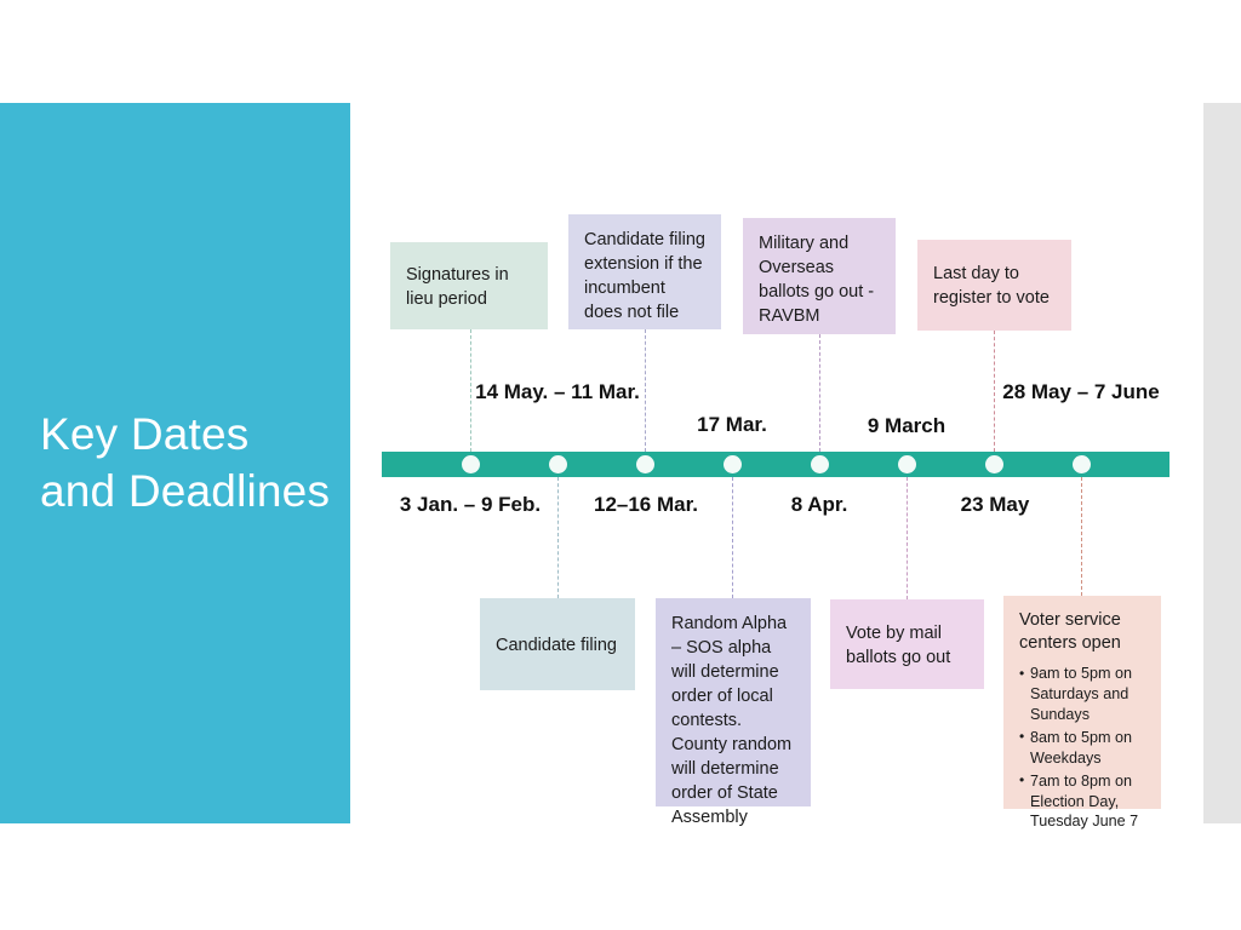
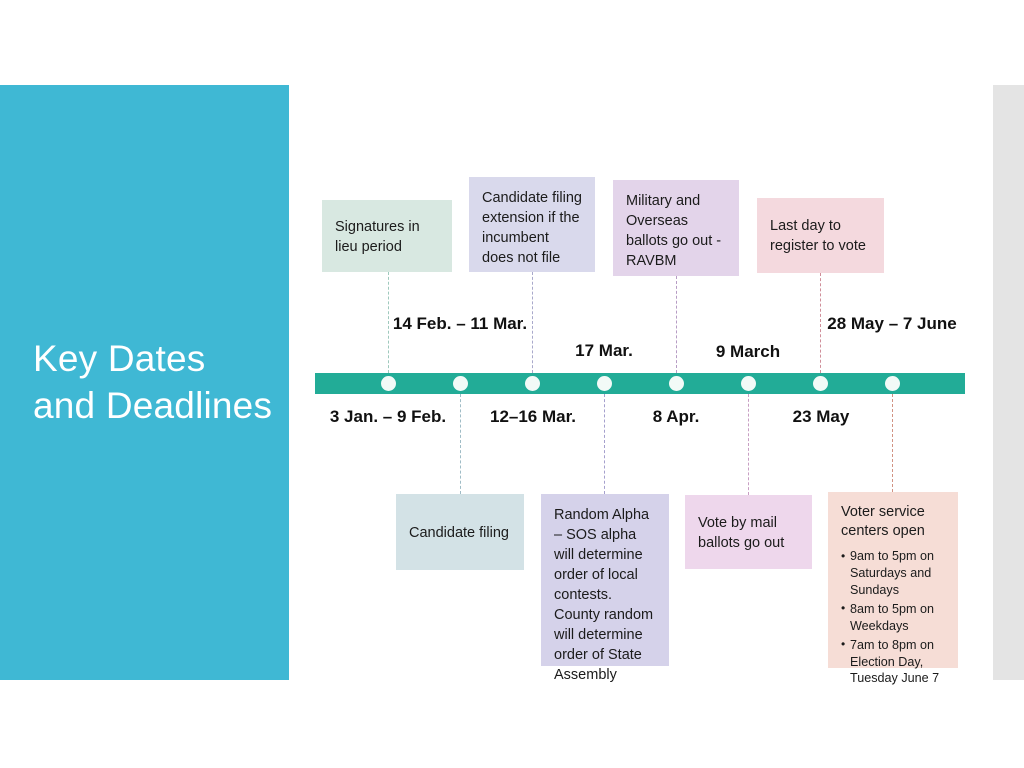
  Key Dates and Deadlines
  Signatures in lieu period
  Candidate filing extension if the incumbent does not file
  Military and Overseas ballots go out - RAVBM
  Last day to register to vote
  Candidate filing
  Random Alpha – SOS alpha will determine order of local contests. County random will determine order of State Assembly
  Vote by mail ballots go out
  Voter service centers open
  9am to 5pm on Saturdays and Sundays
  8am to 5pm on Weekdays
  7am to 8pm on Election Day, Tuesday June 7
- 14 May. – 11 Mar.
+ 14 Feb. – 11 Mar.
  17 Mar.
  9 March
  28 May – 7 June
  3 Jan. – 9 Feb.
  12–16 Mar.
  8 Apr.
  23 May
